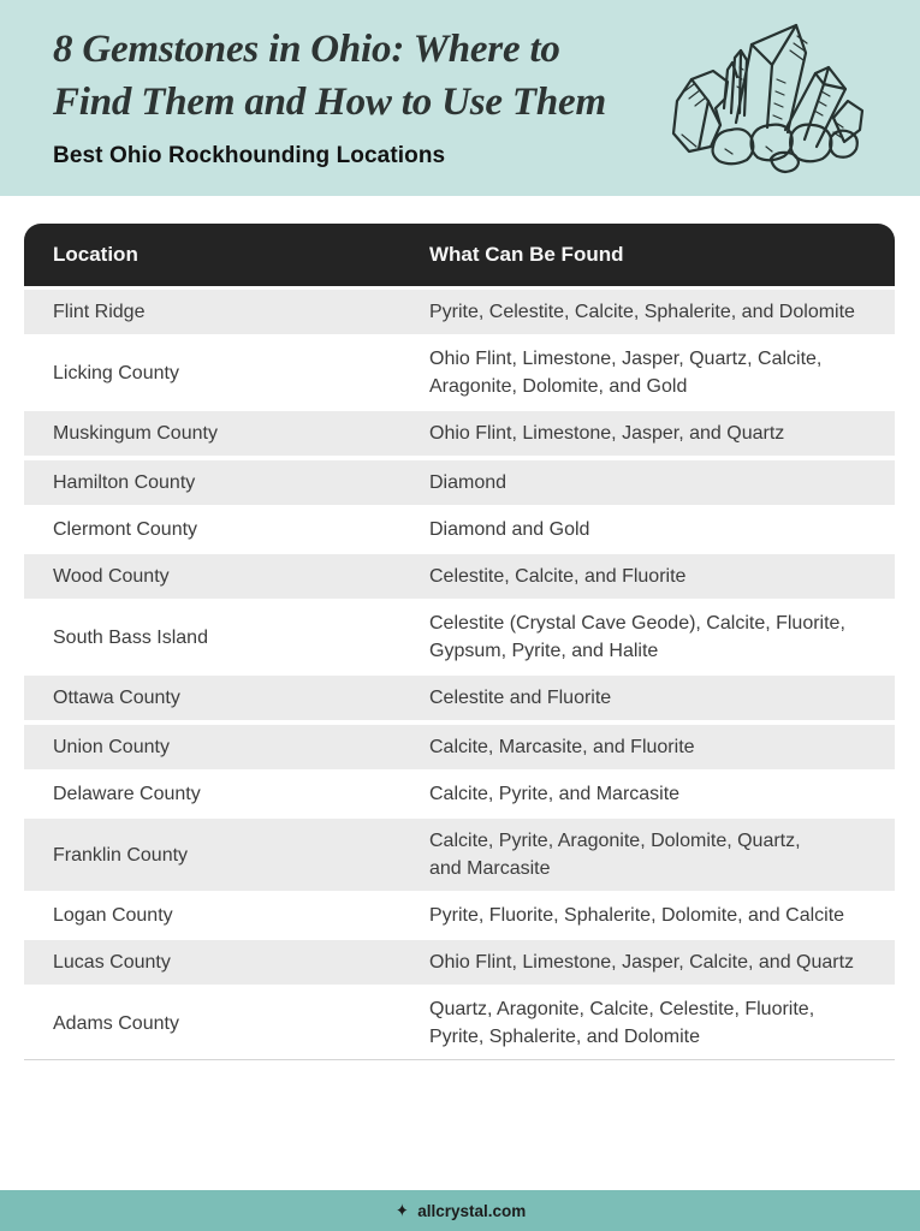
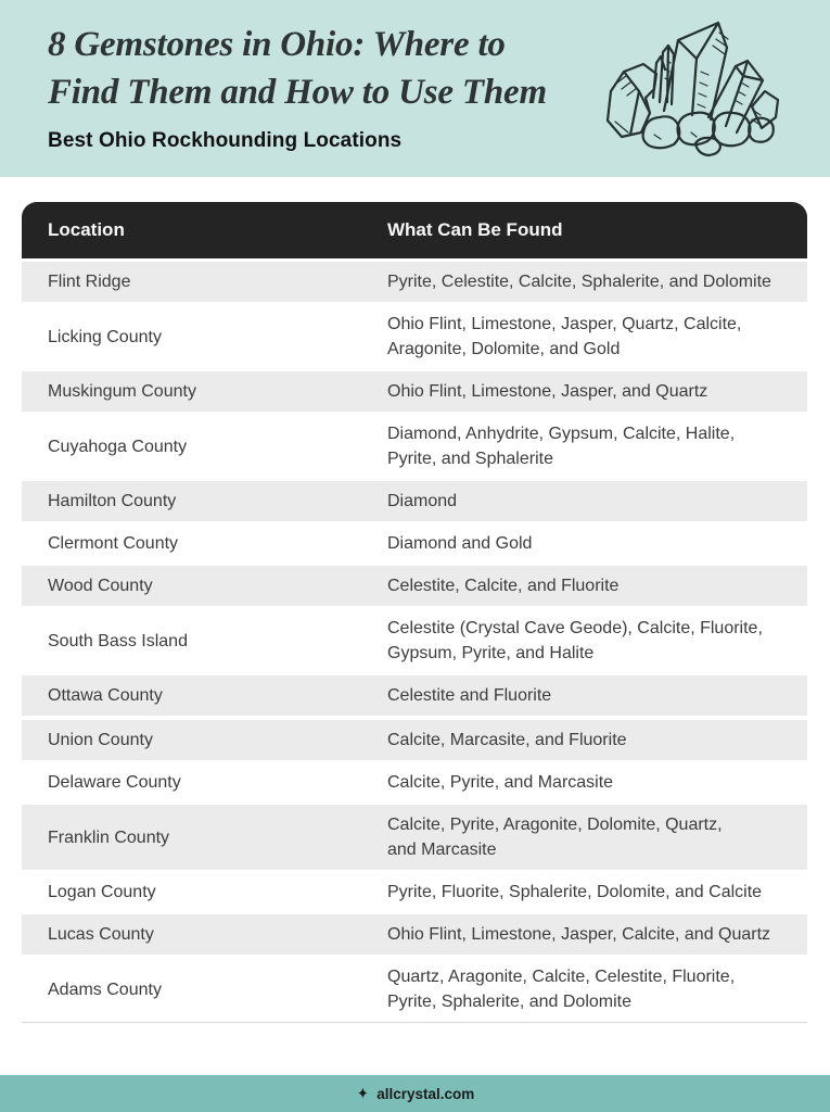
  8 Gemstones in Ohio: Where to
  Find Them and How to Use Them
  Best Ohio Rockhounding Locations
  Location	What Can Be Found
  Flint Ridge	Pyrite, Celestite, Calcite, Sphalerite, and Dolomite
  Licking County	Ohio Flint, Limestone, Jasper, Quartz, Calcite, Aragonite, Dolomite, and Gold
  Muskingum County	Ohio Flint, Limestone, Jasper, and Quartz
+ Cuyahoga County	Diamond, Anhydrite, Gypsum, Calcite, Halite, Pyrite, and Sphalerite
  Hamilton County	Diamond
  Clermont County	Diamond and Gold
  Wood County	Celestite, Calcite, and Fluorite
  South Bass Island	Celestite (Crystal Cave Geode), Calcite, Fluorite, Gypsum, Pyrite, and Halite
  Ottawa County	Celestite and Fluorite
  Union County	Calcite, Marcasite, and Fluorite
  Delaware County	Calcite, Pyrite, and Marcasite
  Franklin County	Calcite, Pyrite, Aragonite, Dolomite, Quartz, and Marcasite
  Logan County	Pyrite, Fluorite, Sphalerite, Dolomite, and Calcite
  Lucas County	Ohio Flint, Limestone, Jasper, Calcite, and Quartz
  Adams County	Quartz, Aragonite, Calcite, Celestite, Fluorite, Pyrite, Sphalerite, and Dolomite
  ✦
  allcrystal.com
